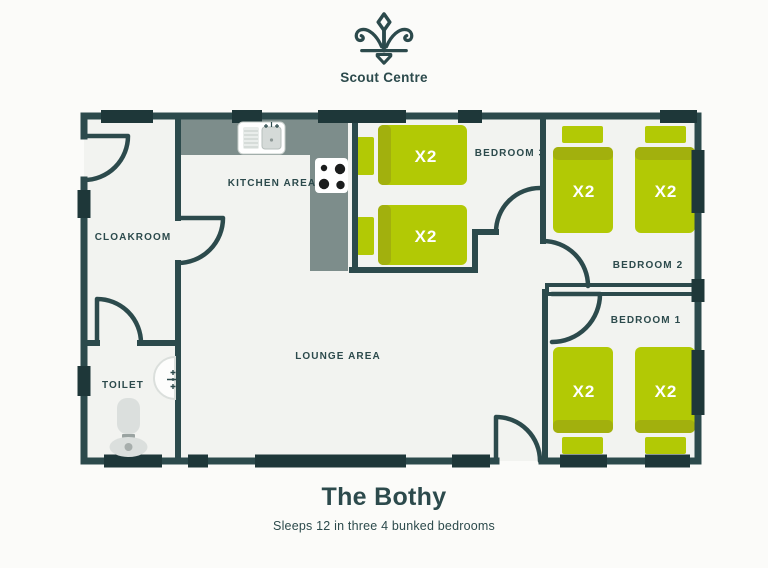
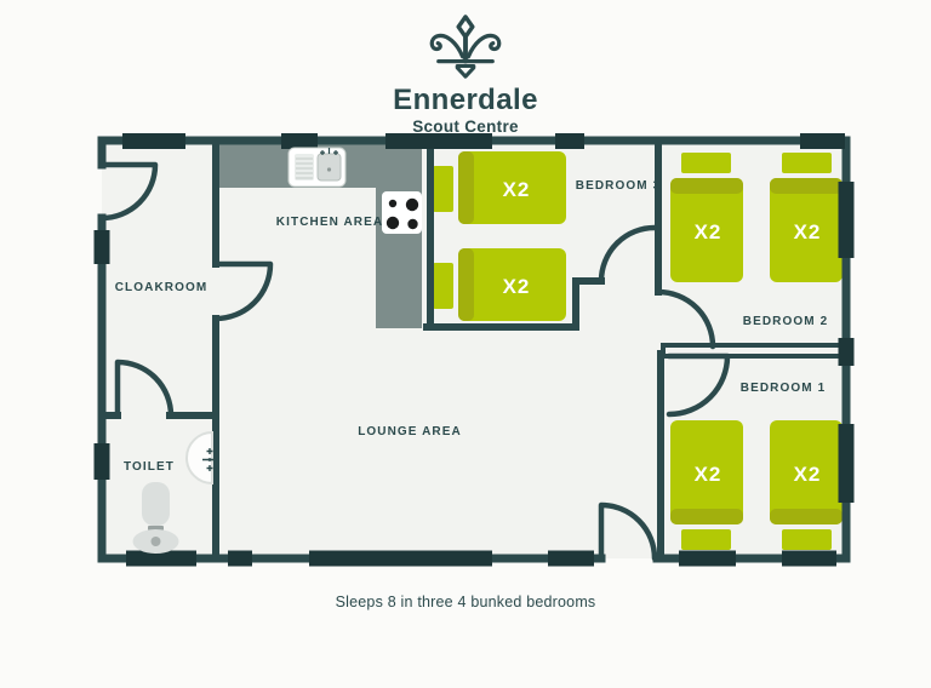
+ Ennerdale
  Scout Centre
  X2
  X2
  X2
  X2
  X2
  X2
  CLOAKROOM
  KITCHEN AREA
  TOILET
  LOUNGE AREA
  BEDROOM 3
  BEDROOM 2
  BEDROOM 1
- The Bothy
- Sleeps 12 in three 4 bunked bedrooms
+ Sleeps 8 in three 4 bunked bedrooms
